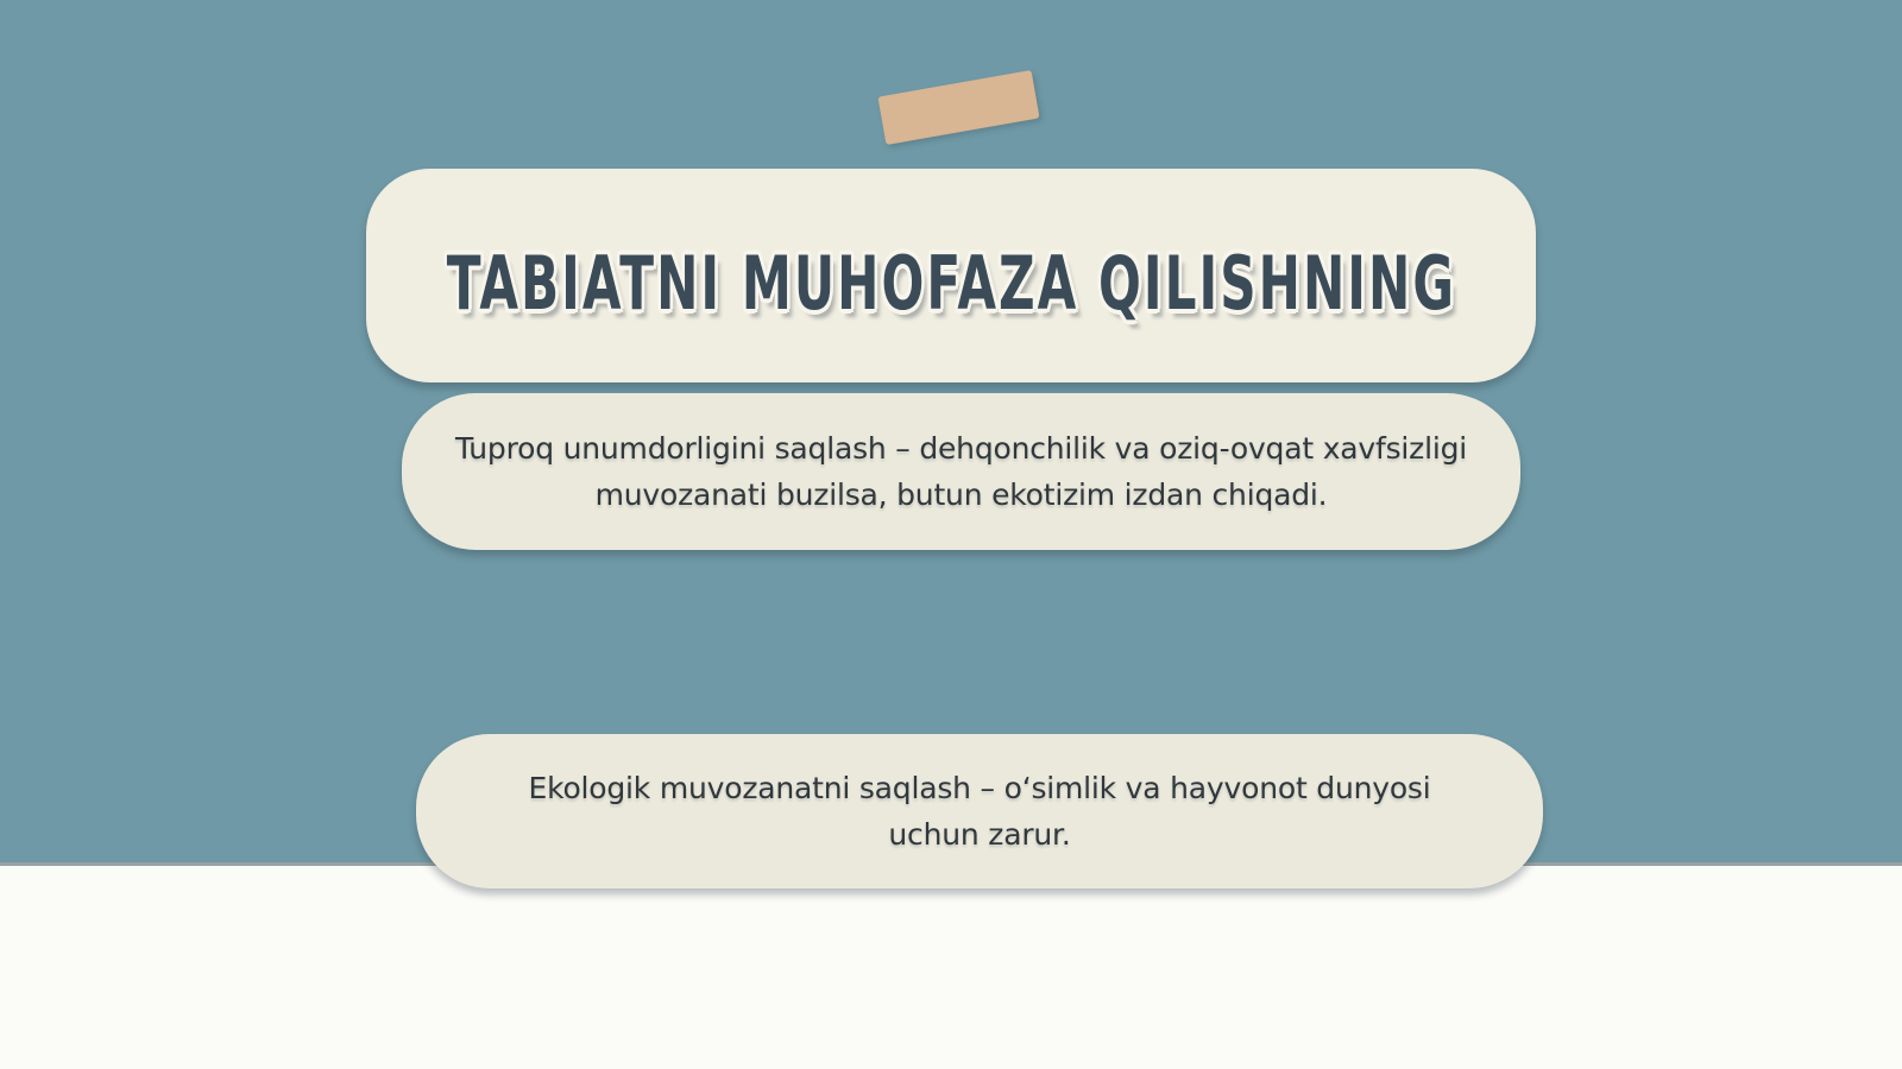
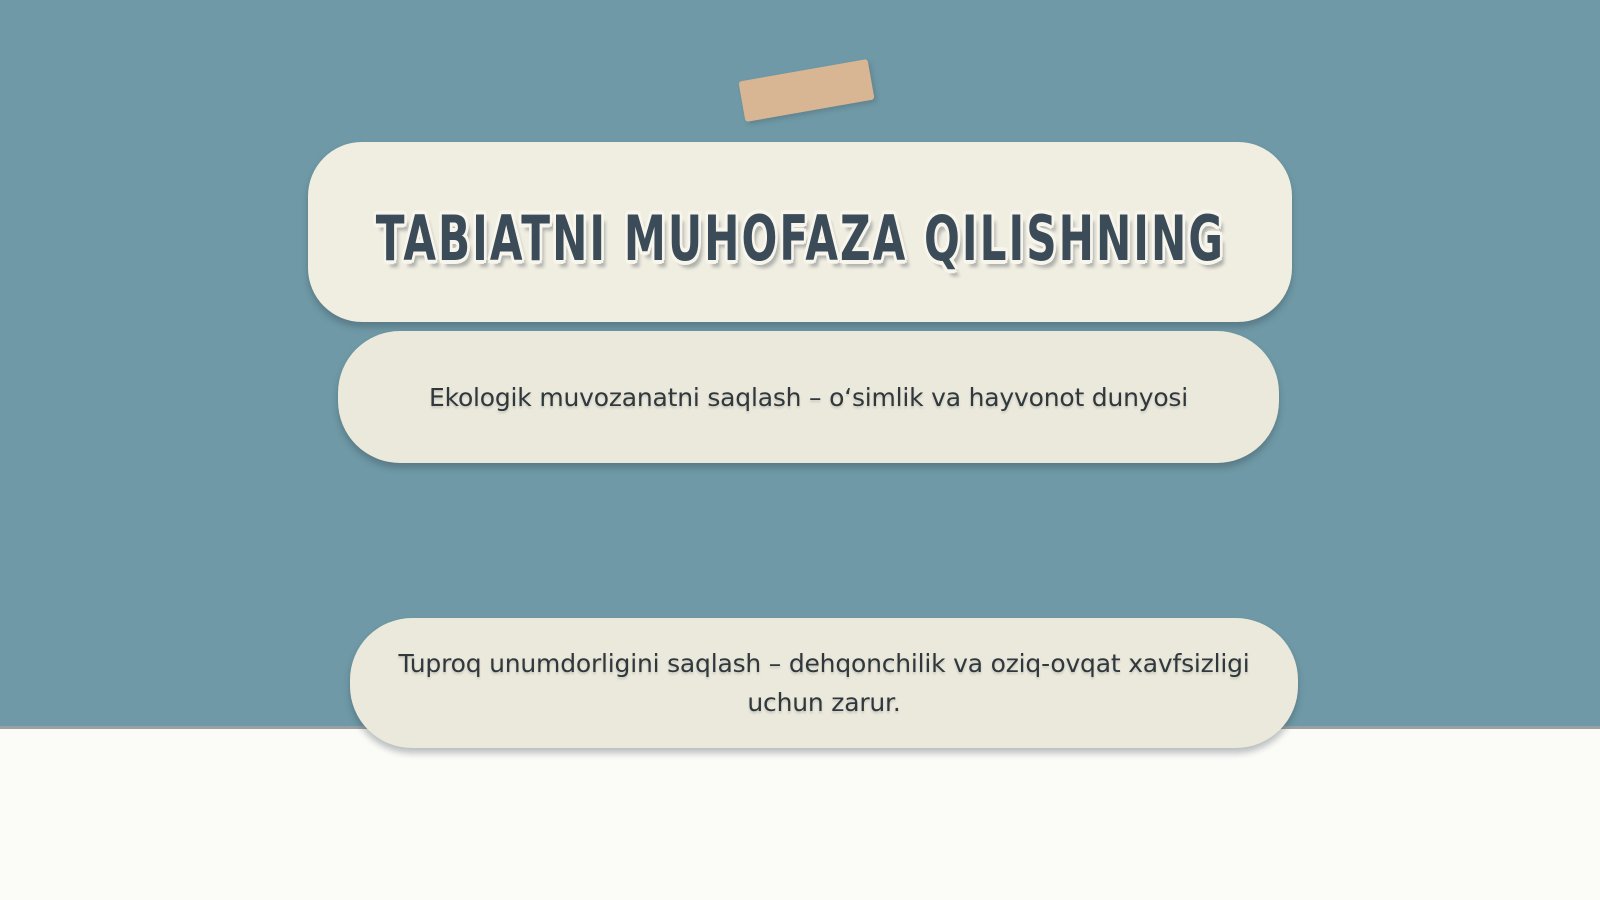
  TABIATNI MUHOFAZA QILISHNING
- Tuproq unumdorligini saqlash – dehqonchilik va oziq-ovqat xavfsizligi
+ Ekologik muvozanatni saqlash – oʻsimlik va hayvonot dunyosi
- muvozanati buzilsa, butun ekotizim izdan chiqadi.
- Ekologik muvozanatni saqlash – oʻsimlik va hayvonot dunyosi
+ Tuproq unumdorligini saqlash – dehqonchilik va oziq-ovqat xavfsizligi
  uchun zarur.
